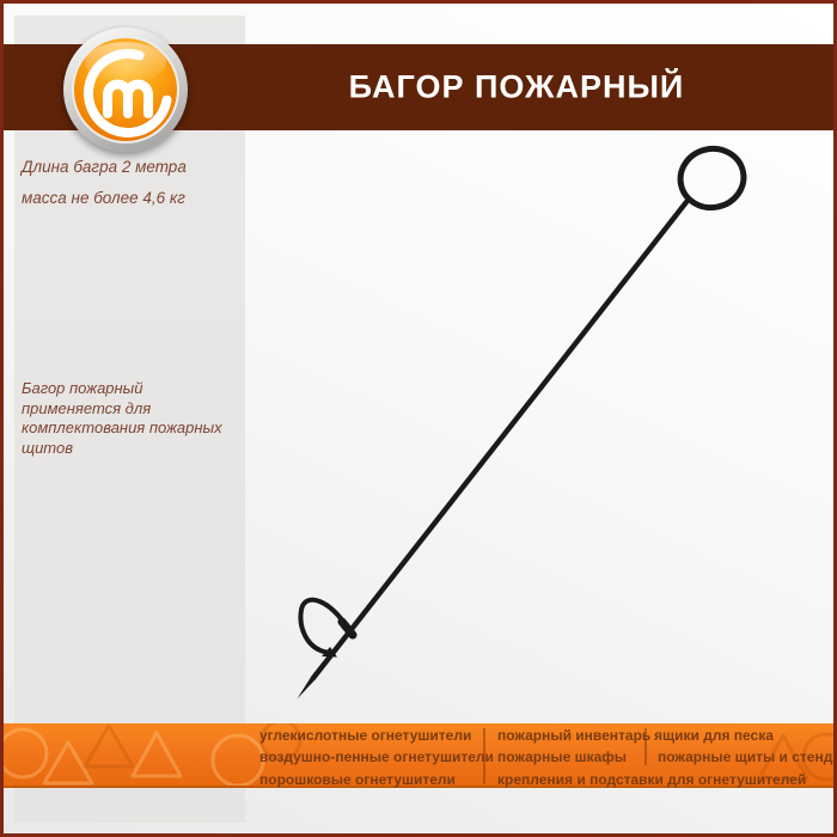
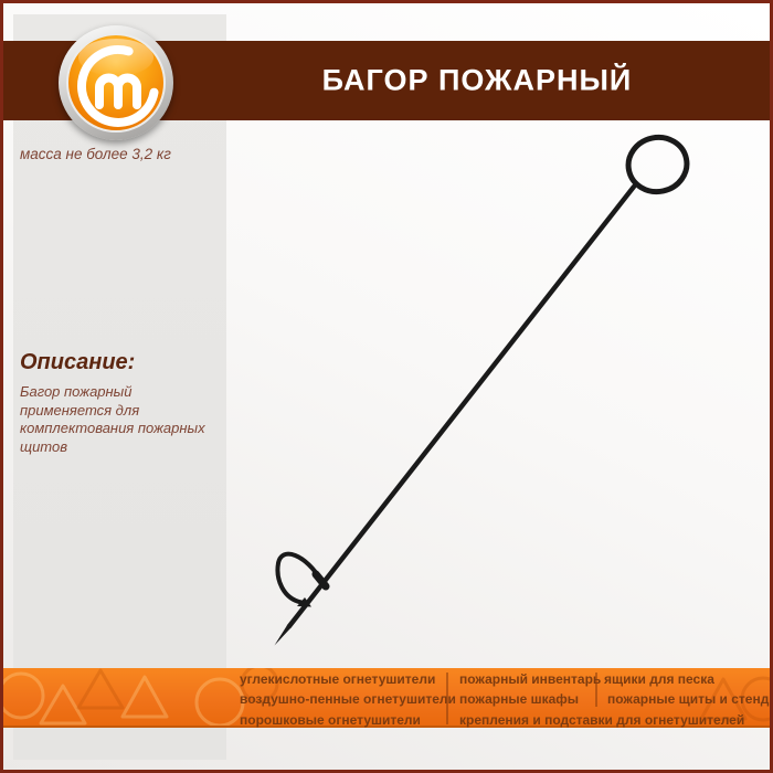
  БАГОР ПОЖАРНЫЙ
- Длина багра 2 метра
- масса не более 4,6 кг
+ масса не более 3,2 кг
+ Описание:
  Багор пожарный применяется для комплектования пожарных щитов
  углекислотные огнетушители
  воздушно-пенные огнетушители
  порошковые огнетушители
  пожарный инвентарь
  пожарные шкафы
  крепления и подставки для огнетушителей
  ящики для песка
  пожарные щиты и стенд
